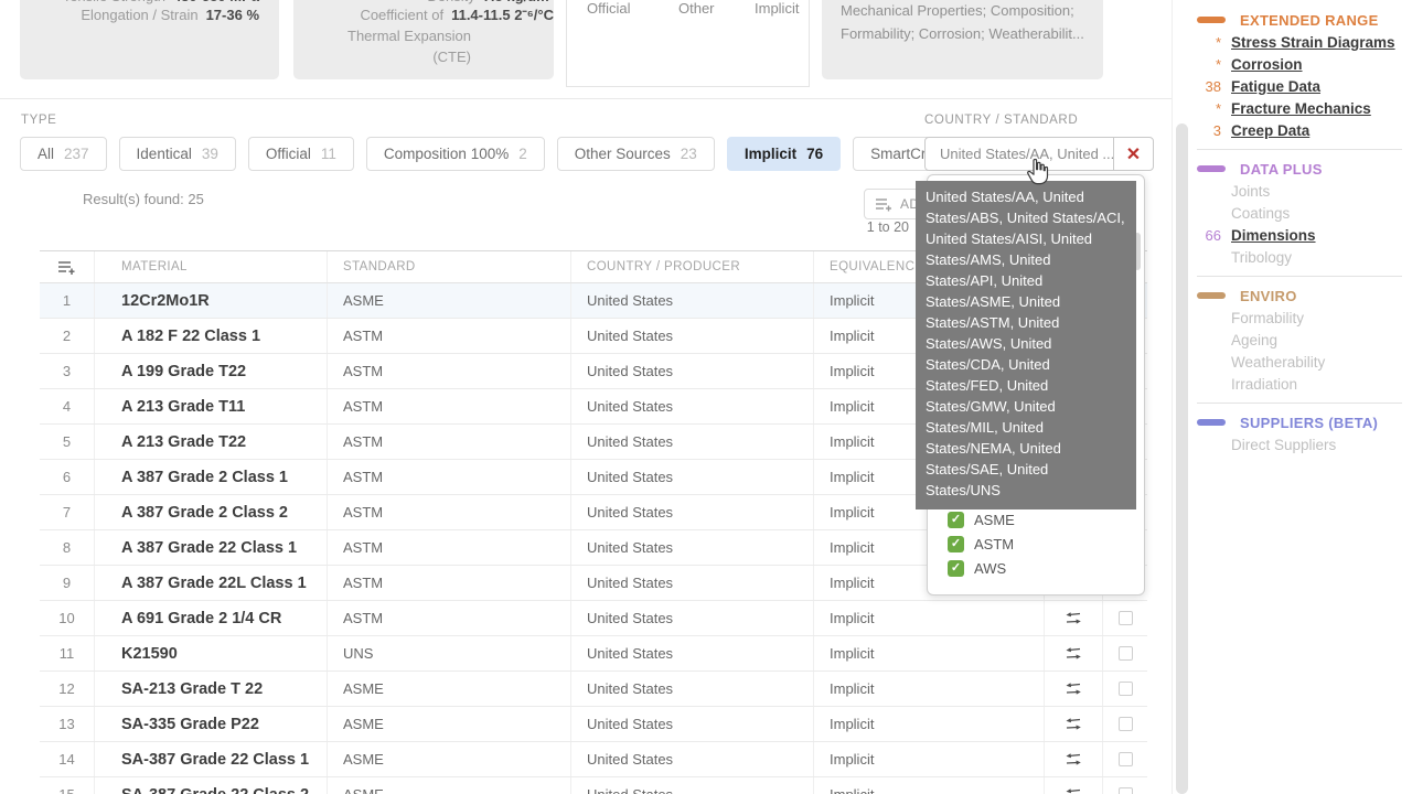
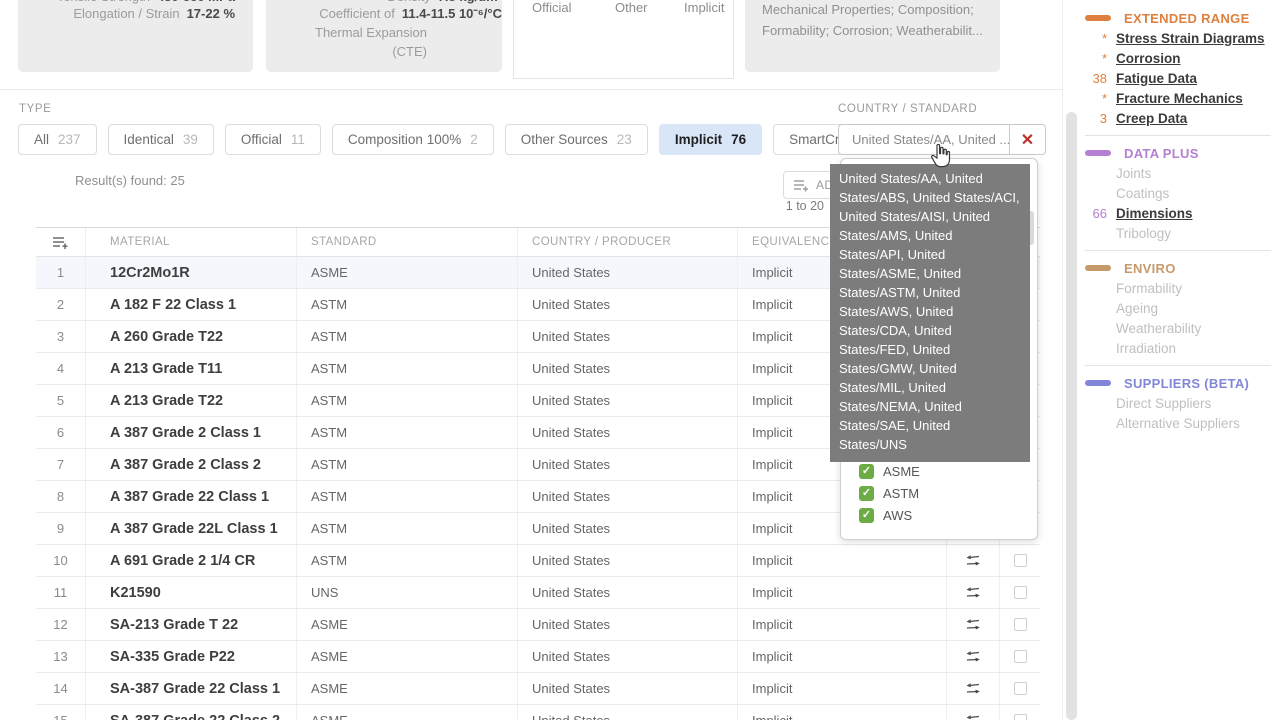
  Elongation / Strain
- 17-36 %
+ 17-22 %
  Coefficient of
- 11.4-11.5 2⁻⁶/°C
+ 11.4-11.5 10⁻⁶/°C
  Thermal Expansion
  (CTE)
  Official
  Other
  Implicit
  Mechanical Properties; Composition;
  Formability; Corrosion; Weatherabilit...
  TYPE
  All
  237
  Identical
  39
  Official
  11
  Composition 100%
  2
  Other Sources
  23
  Implicit
  76
  COUNTRY / STANDARD
  United States/AA, United ...
  ✕
  Result(s) found: 25
  1 to 20
  MATERIAL
  STANDARD
  COUNTRY / PRODUCER
  EQUIVALENC
  1
  12Cr2Mo1R
  ASME
  United States
  Implicit
  2
  A 182 F 22 Class 1
  ASTM
  United States
  Implicit
  3
- A 199 Grade T22
+ A 260 Grade T22
  ASTM
  United States
  Implicit
  4
  A 213 Grade T11
  ASTM
  United States
  Implicit
  5
  A 213 Grade T22
  ASTM
  United States
  Implicit
  6
  A 387 Grade 2 Class 1
  ASTM
  United States
  Implicit
  7
  A 387 Grade 2 Class 2
  ASTM
  United States
  Implicit
  8
  A 387 Grade 22 Class 1
  ASTM
  United States
  Implicit
  9
  A 387 Grade 22L Class 1
  ASTM
  United States
  Implicit
  10
  A 691 Grade 2 1/4 CR
  ASTM
  United States
  Implicit
  11
  K21590
  UNS
  United States
  Implicit
  12
  SA-213 Grade T 22
  ASME
  United States
  Implicit
  13
  SA-335 Grade P22
  ASME
  United States
  Implicit
  14
  SA-387 Grade 22 Class 1
  ASME
  United States
  Implicit
  ✓
  ASME
  ✓
  ASTM
  ✓
  AWS
  United States/AA, United States/ABS, United States/ACI, United States/AISI, United States/AMS, United States/API, United States/ASME, United States/ASTM, United States/AWS, United States/CDA, United States/FED, United States/GMW, United States/MIL, United States/NEMA, United States/SAE, United States/UNS
  EXTENDED RANGE
  *
  Stress Strain Diagrams
  *
  Corrosion
  38
  Fatigue Data
  *
  Fracture Mechanics
  3
  Creep Data
  DATA PLUS
  Joints
  Coatings
  66
  Dimensions
  Tribology
  ENVIRO
  Formability
  Ageing
  Weatherability
  Irradiation
  SUPPLIERS (BETA)
  Direct Suppliers
+ Alternative Suppliers
